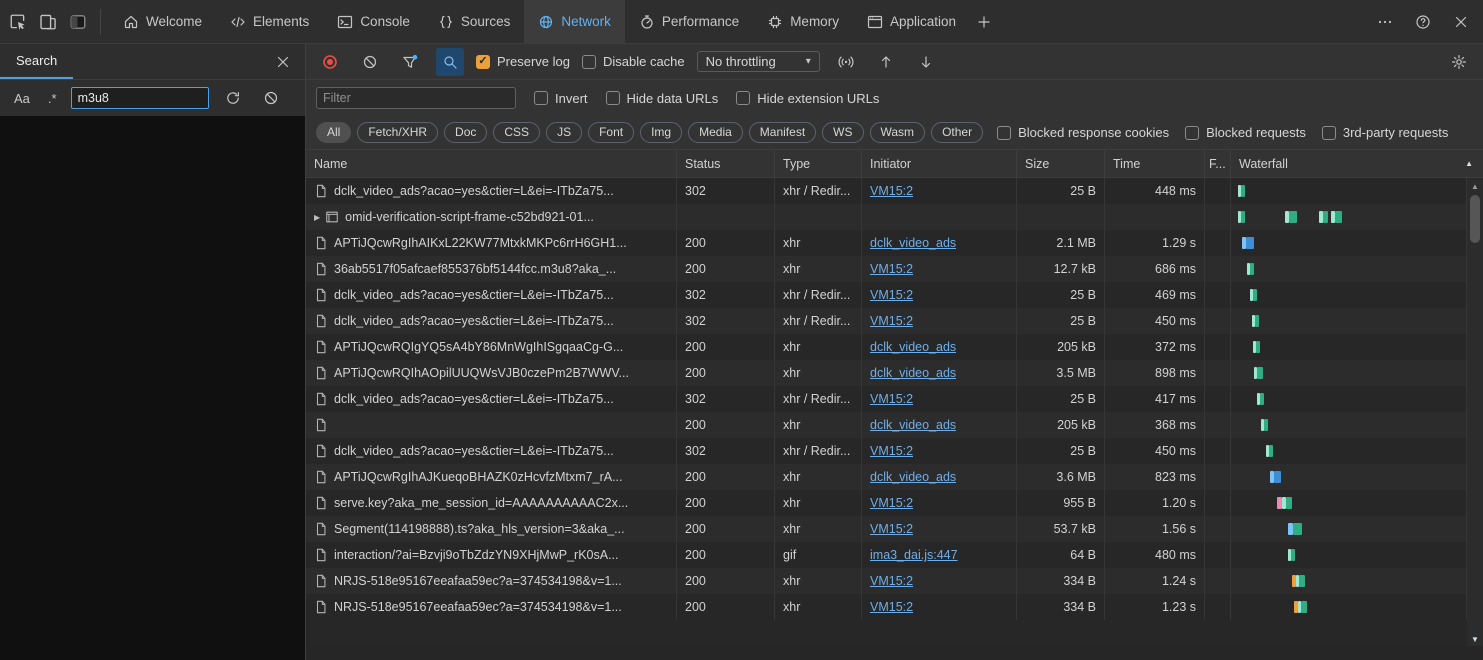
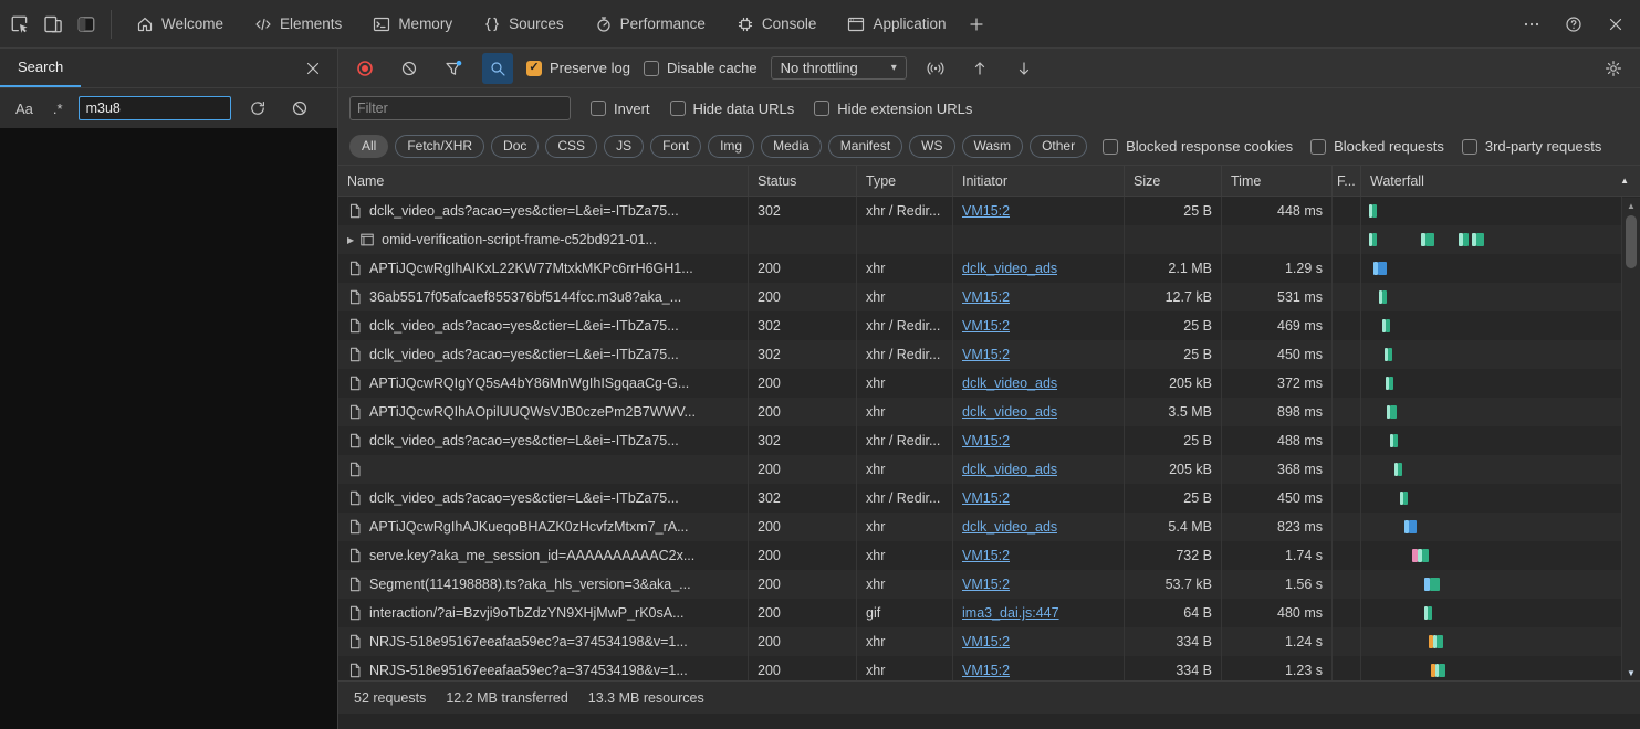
  Welcome
  Elements
- Console
+ Memory
  Sources
- Network
  Performance
- Memory
+ Console
  Application
  Search
  Aa
  .*
  m3u8
  Preserve log
  Disable cache
  No throttling
  ▾
  Filter
  Invert
  Hide data URLs
  Hide extension URLs
  All
  Fetch/XHR
  Doc
  CSS
  JS
  Font
  Img
  Media
  Manifest
  WS
  Wasm
  Other
  Blocked response cookies
  Blocked requests
  3rd-party requests
  Name
  Status
  Type
  Initiator
  Size
  Time
  F...
  Waterfall
  ▲
  dclk_video_ads?acao=yes&ctier=L&ei=-ITbZa75...
  302
  xhr / Redir...
  VM15:2
  25 B
  448 ms
  ▶
  omid-verification-script-frame-c52bd921-01...
  APTiJQcwRgIhAIKxL22KW77MtxkMKPc6rrH6GH1...
  200
  xhr
  dclk_video_ads
  2.1 MB
  1.29 s
  36ab5517f05afcaef855376bf5144fcc.m3u8?aka_...
  200
  xhr
  VM15:2
  12.7 kB
- 686 ms
+ 531 ms
  dclk_video_ads?acao=yes&ctier=L&ei=-ITbZa75...
  302
  xhr / Redir...
  VM15:2
  25 B
  469 ms
  dclk_video_ads?acao=yes&ctier=L&ei=-ITbZa75...
  302
  xhr / Redir...
  VM15:2
  25 B
  450 ms
  APTiJQcwRQIgYQ5sA4bY86MnWgIhISgqaaCg-G...
  200
  xhr
  dclk_video_ads
  205 kB
  372 ms
  APTiJQcwRQIhAOpilUUQWsVJB0czePm2B7WWV...
  200
  xhr
  dclk_video_ads
  3.5 MB
  898 ms
  dclk_video_ads?acao=yes&ctier=L&ei=-ITbZa75...
  302
  xhr / Redir...
  VM15:2
  25 B
- 417 ms
+ 488 ms
  200
  xhr
  dclk_video_ads
  205 kB
  368 ms
  dclk_video_ads?acao=yes&ctier=L&ei=-ITbZa75...
  302
  xhr / Redir...
  VM15:2
  25 B
  450 ms
  APTiJQcwRgIhAJKueqoBHAZK0zHcvfzMtxm7_rA...
  200
  xhr
  dclk_video_ads
- 3.6 MB
+ 5.4 MB
  823 ms
  serve.key?aka_me_session_id=AAAAAAAAAAC2x...
  200
  xhr
  VM15:2
- 955 B
+ 732 B
- 1.20 s
+ 1.74 s
  Segment(114198888).ts?aka_hls_version=3&aka_...
  200
  xhr
  VM15:2
  53.7 kB
  1.56 s
  interaction/?ai=Bzvji9oTbZdzYN9XHjMwP_rK0sA...
  200
  gif
  ima3_dai.js:447
  64 B
  480 ms
  NRJS-518e95167eeafaa59ec?a=374534198&v=1...
  200
  xhr
  VM15:2
  334 B
  1.24 s
  NRJS-518e95167eeafaa59ec?a=374534198&v=1...
  200
  xhr
  VM15:2
  334 B
  1.23 s
  ▲
  ▼
+ 52 requests
+ 12.2 MB transferred
+ 13.3 MB resources
